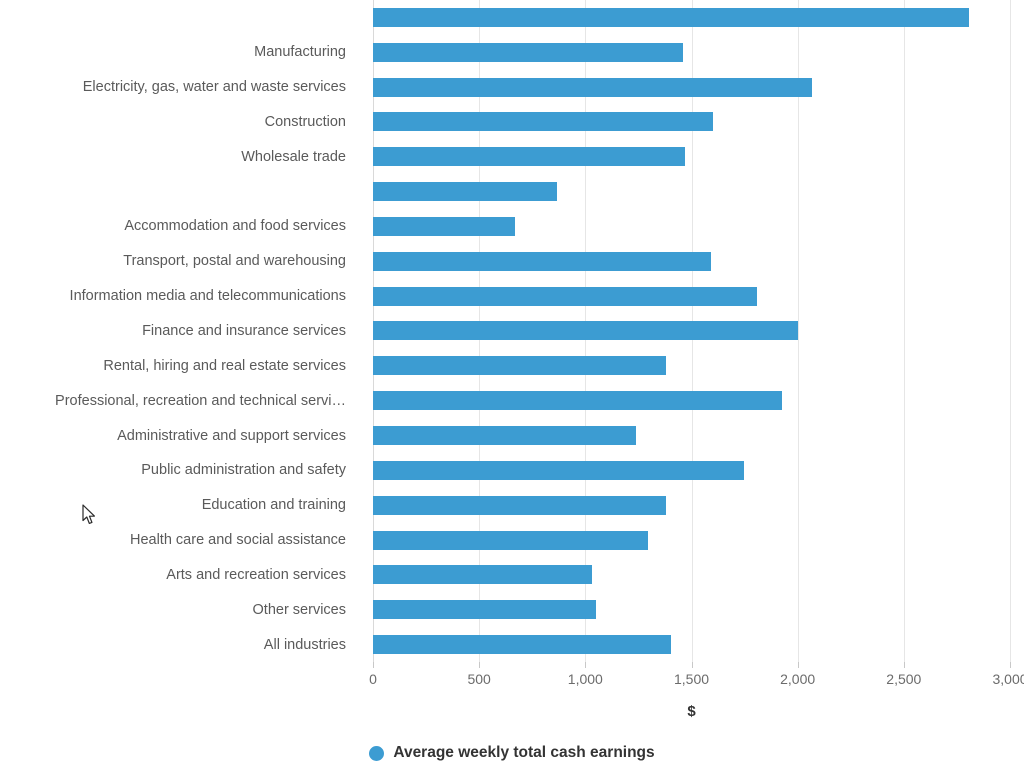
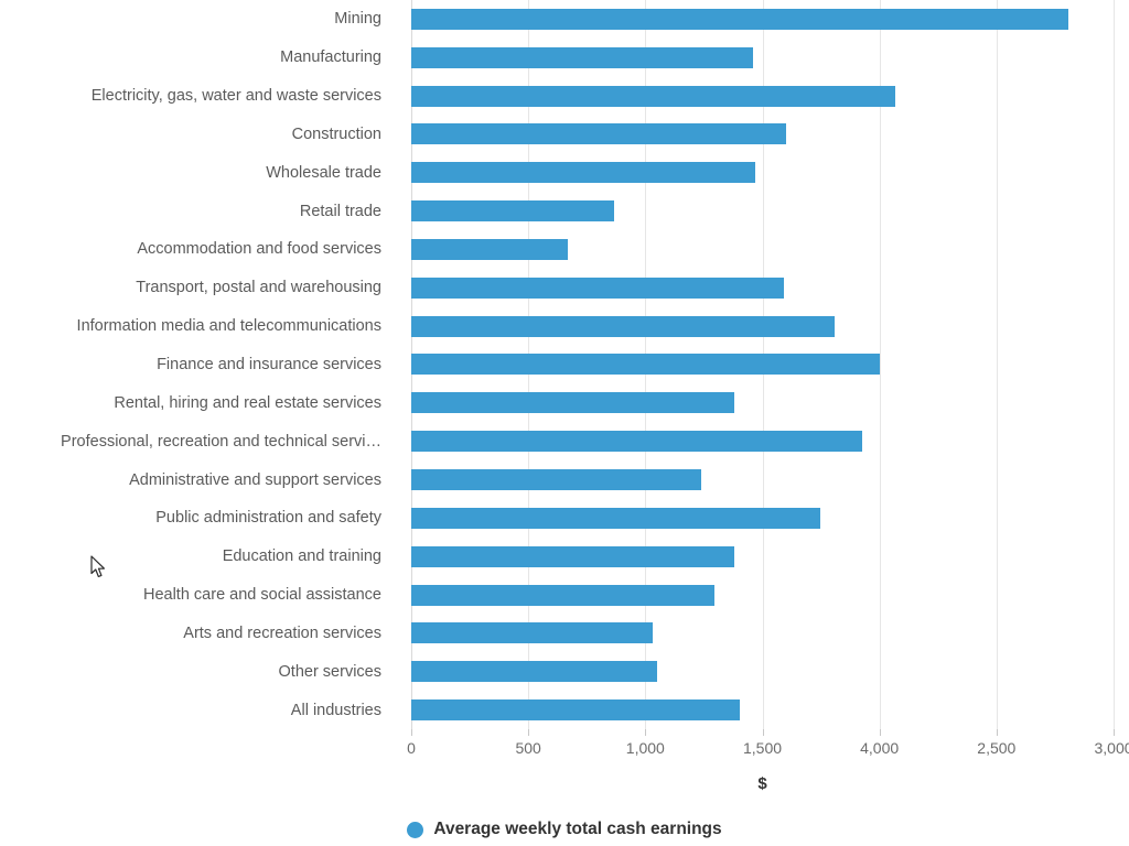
+ Mining
  Manufacturing
  Electricity, gas, water and waste services
  Construction
  Wholesale trade
+ Retail trade
  Accommodation and food services
  Transport, postal and warehousing
  Information media and telecommunications
  Finance and insurance services
  Rental, hiring and real estate services
  Professional, recreation and technical servi…
  Administrative and support services
  Public administration and safety
  Education and training
  Health care and social assistance
  Arts and recreation services
  Other services
  All industries
  0
  500
  1,000
  1,500
- 2,000
+ 4,000
  2,500
  3,00
  $
  Average weekly total cash earnings
